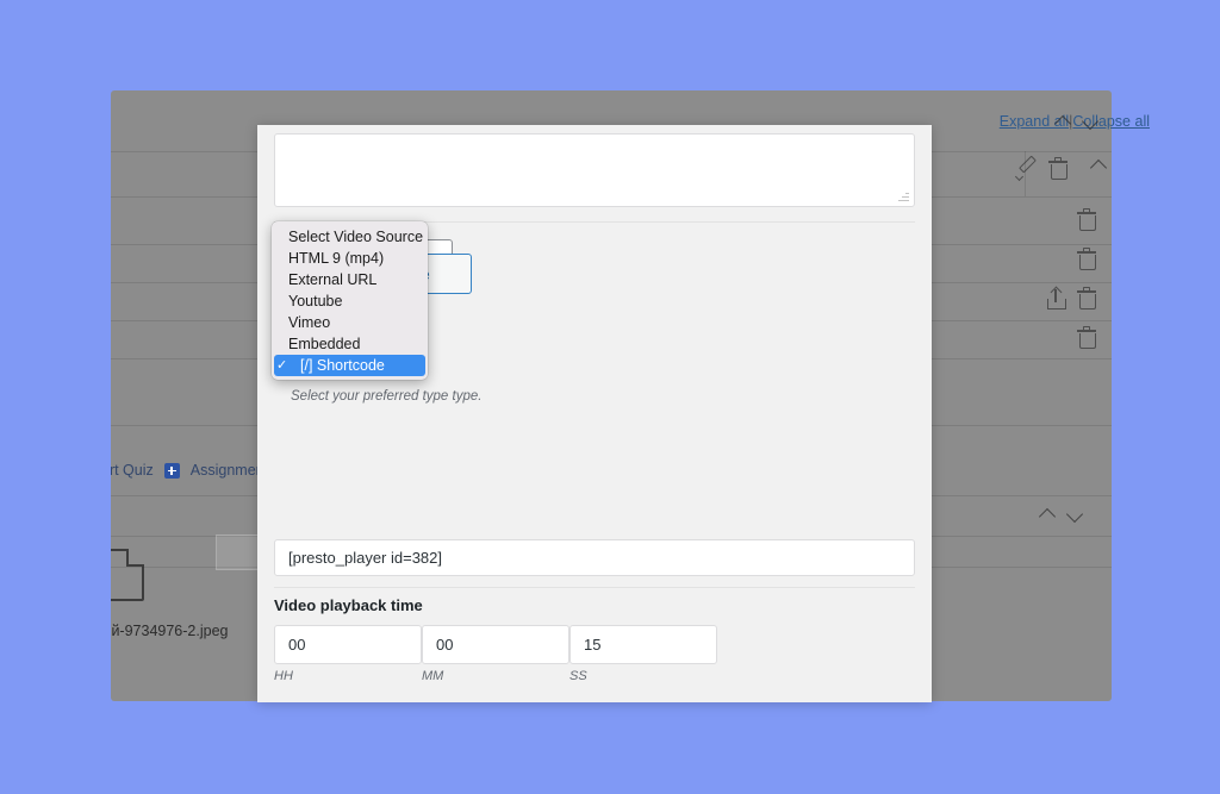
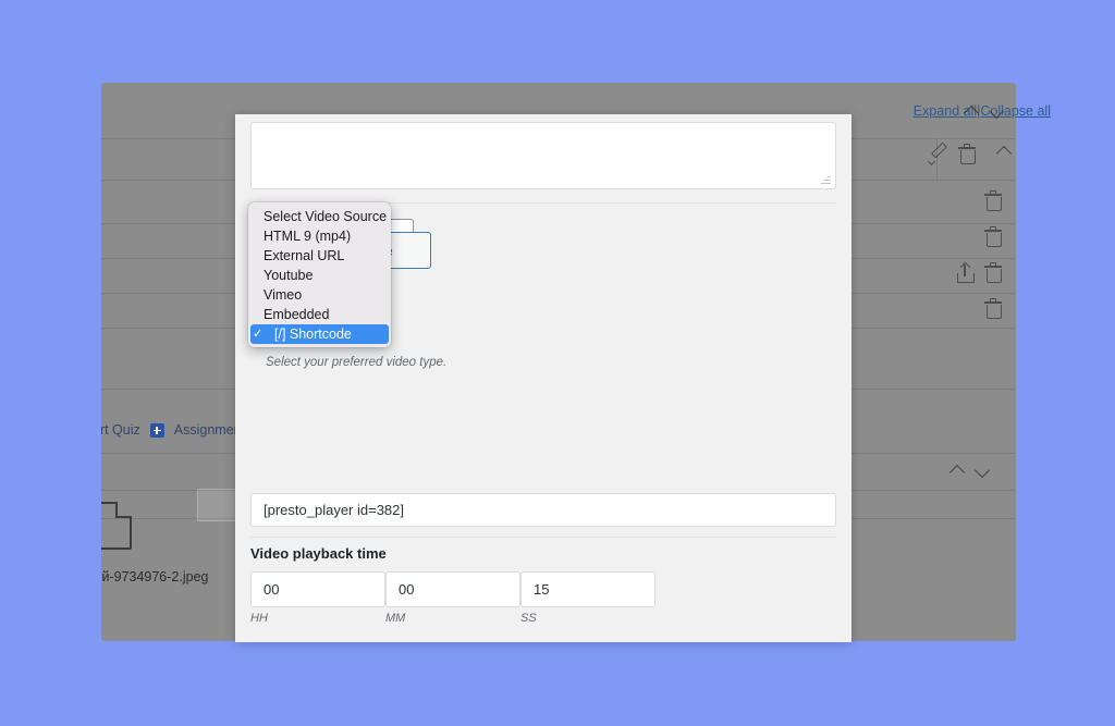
  rt Quiz
  Assignme
  й-9734976-2.jpeg
  Expand all|Collapse all
- Select your preferred type type.
+ Select your preferred video type.
  [presto_player id=382]
  Video playback time
  00
  HH
  00
  MM
  15
  SS
  Select Video Source
  HTML 9 (mp4)
  External URL
  Youtube
  Vimeo
  Embedded
  ✓
  [/] Shortcode
